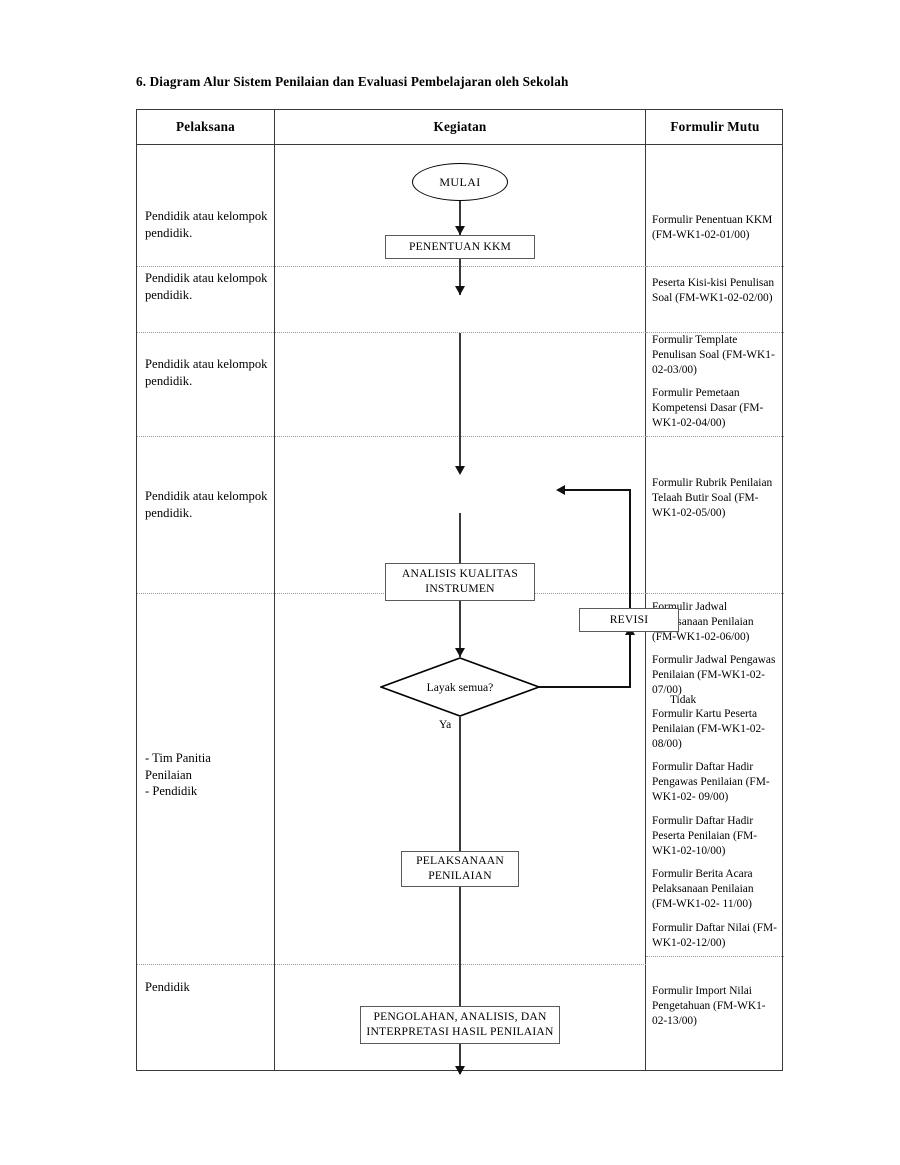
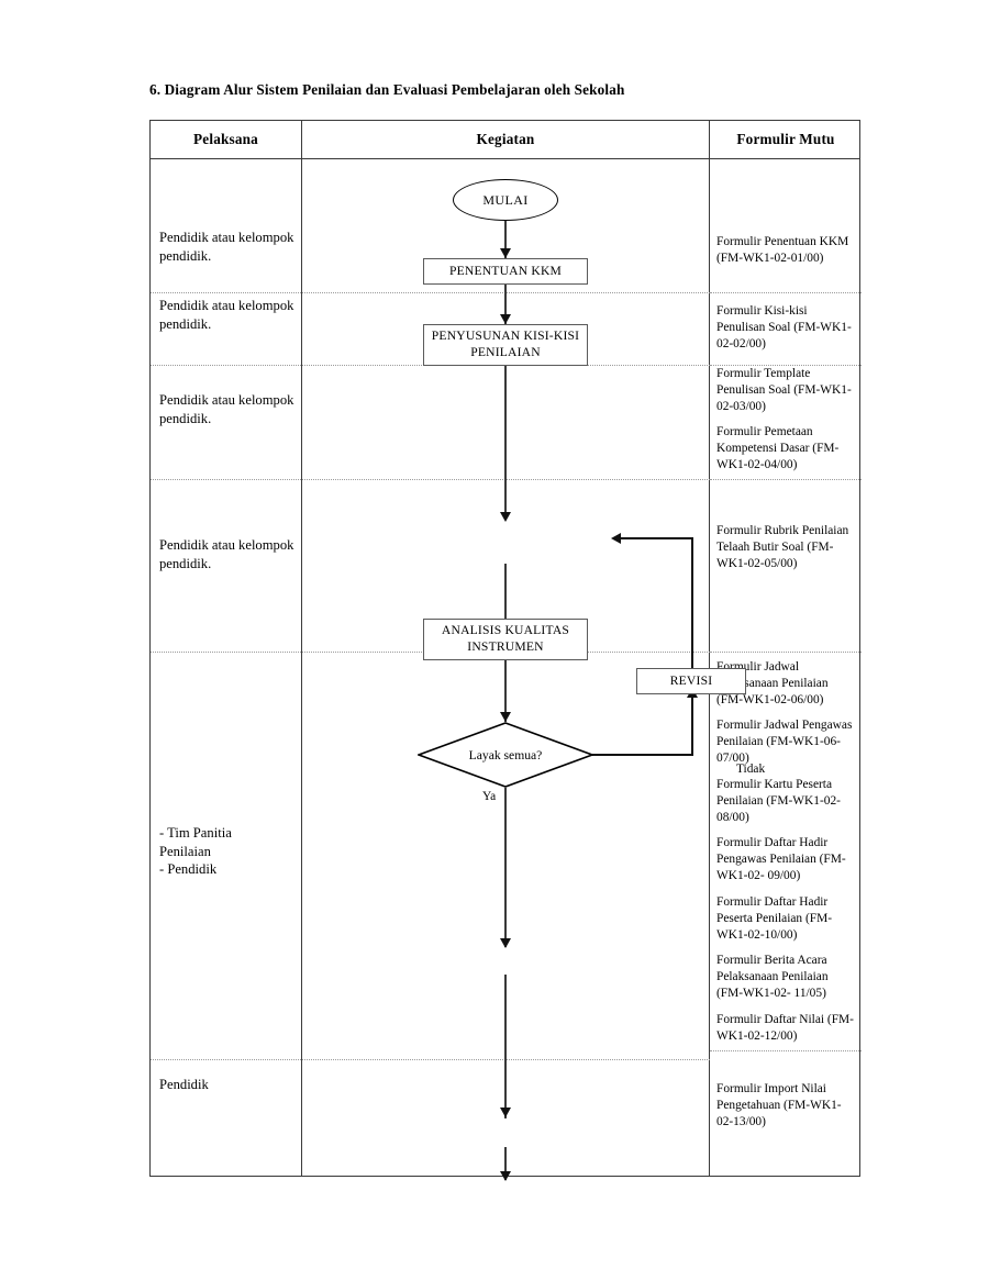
  6. Diagram Alur Sistem Penilaian dan Evaluasi Pembelajaran oleh Sekolah
  Pelaksana
  Kegiatan
  Formulir Mutu
  Pendidik atau kelompok pendidik.
  Pendidik atau kelompok pendidik.
  Pendidik atau kelompok pendidik.
  Pendidik atau kelompok pendidik.
  - Tim Panitia
  Penilaian
  - Pendidik
  Pendidik
  Formulir Penentuan KKM (FM-WK1-02-01/00)
- Peserta Kisi-kisi Penulisan Soal (FM-WK1-02-02/00)
+ Formulir Kisi-kisi Penulisan Soal (FM-WK1-02-02/00)
  Formulir Template Penulisan Soal (FM-WK1-02-03/00)
  Formulir Pemetaan Kompetensi Dasar (FM-WK1-02-04/00)
  Formulir Rubrik Penilaian Telaah Butir Soal (FM-WK1-02-05/00)
  Formulir Jadwal sanaan Penilaian (FM-WK1-02-06/00)
- Formulir Jadwal Pengawas Penilaian (FM-WK1-02-07/00)
+ Formulir Jadwal Pengawas Penilaian (FM-WK1-06-07/00)
  Formulir Kartu Peserta Penilaian (FM-WK1-02-08/00)
  Formulir Daftar Hadir Pengawas Penilaian (FM-WK1-02- 09/00)
  Formulir Daftar Hadir Peserta Penilaian (FM-WK1-02-10/00)
- Formulir Berita Acara Pelaksanaan Penilaian (FM-WK1-02- 11/00)
+ Formulir Berita Acara Pelaksanaan Penilaian (FM-WK1-02- 11/05)
  Formulir Daftar Nilai (FM-WK1-02-12/00)
  Formulir Import Nilai Pengetahuan (FM-WK1-02-13/00)
  MULAI
  PENENTUAN KKM
+ PENYUSUNAN KISI-KISI PENILAIAN
  ANALISIS KUALITAS INSTRUMEN
  Layak semua?
  Tidak
  REVISI
  Ya
- PELAKSANAAN PENILAIAN
- PENGOLAHAN, ANALISIS, DAN INTERPRETASI HASIL PENILAIAN
